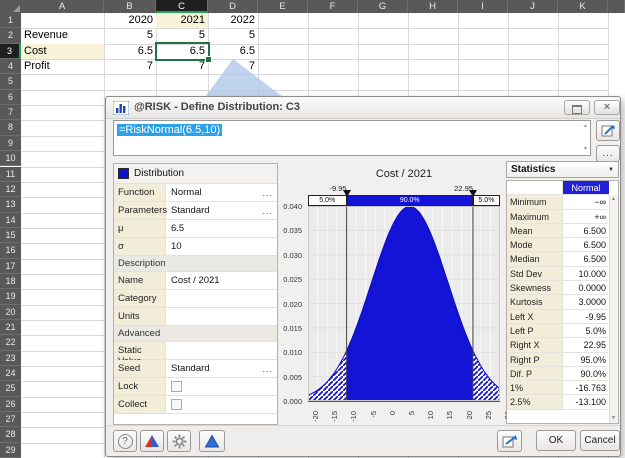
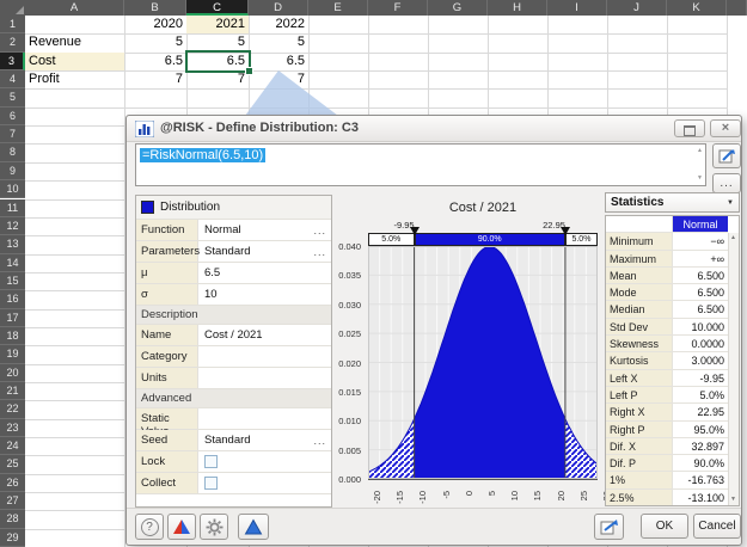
  A
  B
  C
  D
  E
  F
  G
  H
  I
  J
  K
  1
  2
  3
  4
  5
  6
  7
  8
  9
  10
  11
  12
  13
  14
  15
  16
  17
  18
  19
  20
  21
  22
  23
  24
  25
  26
  27
  28
  29
  2020
  2021
  2022
  Revenue
  5
  5
  5
  Cost
  6.5
  6.5
  6.5
  Profit
  7
  7
  7
  @RISK - Define Distribution: C3
  ×
  =RiskNormal(6.5,10)
  ...
  Distribution
  Function
  Normal
  ...
  Parameters
  Standard
  ...
  μ
  6.5
  σ
  10
  Description
  Name
  Cost / 2021
  Category
  Units
  Advanced
  Seed
  Standard
  ...
  Lock
  Collect
  Cost / 2021
  -9.95
  22.95
  0.000
  0.005
  0.010
  0.015
  0.020
  0.025
  0.030
  0.035
  0.040
  Statistics
  Normal
  Minimum
  −∞
  Maximum
  +∞
  Mean
  6.500
  Mode
  6.500
  Median
  6.500
  Std Dev
  10.000
  Skewness
  0.0000
  Kurtosis
  3.0000
  Left X
  -9.95
  Left P
  5.0%
  Right X
  22.95
  Right P
  95.0%
+ Dif. X
+ 32.897
  Dif. P
  90.0%
  1%
  -16.763
  2.5%
  -13.100
  ?
  OK
  Cancel
